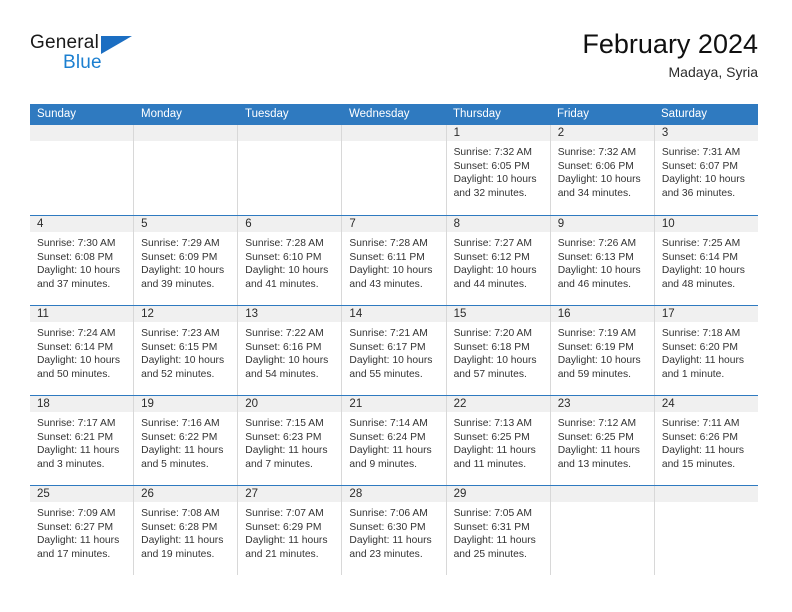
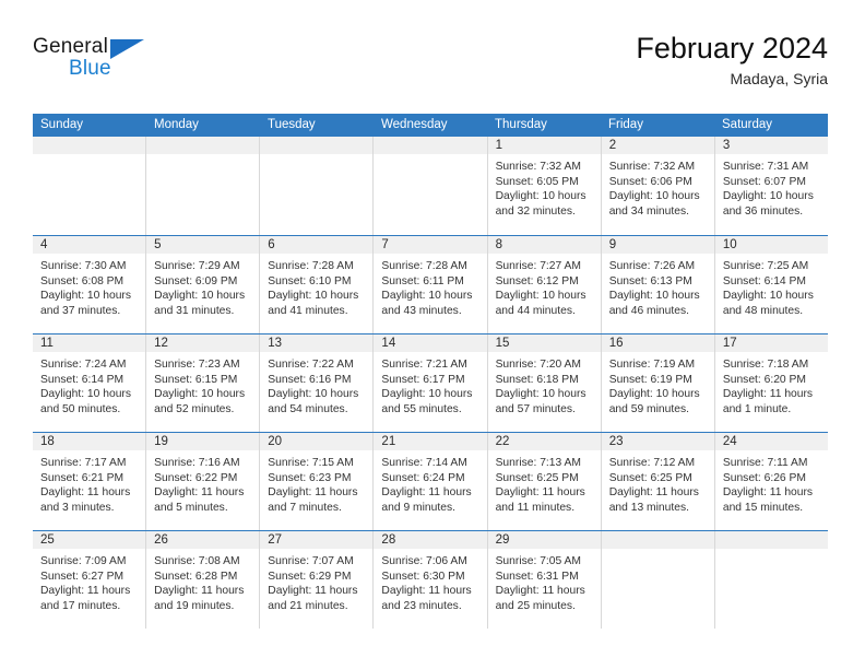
  General
  Blue
  February 2024
  Madaya, Syria
  Sunday
  Monday
  Tuesday
  Wednesday
  Thursday
  Friday
  Saturday
  1
  Sunrise: 7:32 AM
  Sunset: 6:05 PM
  Daylight: 10 hours
  and 32 minutes.
  2
  Sunrise: 7:32 AM
  Sunset: 6:06 PM
  Daylight: 10 hours
  and 34 minutes.
  3
  Sunrise: 7:31 AM
  Sunset: 6:07 PM
  Daylight: 10 hours
  and 36 minutes.
  4
  Sunrise: 7:30 AM
  Sunset: 6:08 PM
  Daylight: 10 hours
  and 37 minutes.
  5
  Sunrise: 7:29 AM
  Sunset: 6:09 PM
  Daylight: 10 hours
- and 39 minutes.
+ and 31 minutes.
  6
  Sunrise: 7:28 AM
  Sunset: 6:10 PM
  Daylight: 10 hours
  and 41 minutes.
  7
  Sunrise: 7:28 AM
  Sunset: 6:11 PM
  Daylight: 10 hours
  and 43 minutes.
  8
  Sunrise: 7:27 AM
  Sunset: 6:12 PM
  Daylight: 10 hours
  and 44 minutes.
  9
  Sunrise: 7:26 AM
  Sunset: 6:13 PM
  Daylight: 10 hours
  and 46 minutes.
  10
  Sunrise: 7:25 AM
  Sunset: 6:14 PM
  Daylight: 10 hours
  and 48 minutes.
  11
  Sunrise: 7:24 AM
  Sunset: 6:14 PM
  Daylight: 10 hours
  and 50 minutes.
  12
  Sunrise: 7:23 AM
  Sunset: 6:15 PM
  Daylight: 10 hours
  and 52 minutes.
  13
  Sunrise: 7:22 AM
  Sunset: 6:16 PM
  Daylight: 10 hours
  and 54 minutes.
  14
  Sunrise: 7:21 AM
  Sunset: 6:17 PM
  Daylight: 10 hours
  and 55 minutes.
  15
  Sunrise: 7:20 AM
  Sunset: 6:18 PM
  Daylight: 10 hours
  and 57 minutes.
  16
  Sunrise: 7:19 AM
  Sunset: 6:19 PM
  Daylight: 10 hours
  and 59 minutes.
  17
  Sunrise: 7:18 AM
  Sunset: 6:20 PM
  Daylight: 11 hours
  and 1 minute.
  18
  Sunrise: 7:17 AM
  Sunset: 6:21 PM
  Daylight: 11 hours
  and 3 minutes.
  19
  Sunrise: 7:16 AM
  Sunset: 6:22 PM
  Daylight: 11 hours
  and 5 minutes.
  20
  Sunrise: 7:15 AM
  Sunset: 6:23 PM
  Daylight: 11 hours
  and 7 minutes.
  21
  Sunrise: 7:14 AM
  Sunset: 6:24 PM
  Daylight: 11 hours
  and 9 minutes.
  22
  Sunrise: 7:13 AM
  Sunset: 6:25 PM
  Daylight: 11 hours
  and 11 minutes.
  23
  Sunrise: 7:12 AM
  Sunset: 6:25 PM
  Daylight: 11 hours
  and 13 minutes.
  24
  Sunrise: 7:11 AM
  Sunset: 6:26 PM
  Daylight: 11 hours
  and 15 minutes.
  25
  Sunrise: 7:09 AM
  Sunset: 6:27 PM
  Daylight: 11 hours
  and 17 minutes.
  26
  Sunrise: 7:08 AM
  Sunset: 6:28 PM
  Daylight: 11 hours
  and 19 minutes.
  27
  Sunrise: 7:07 AM
  Sunset: 6:29 PM
  Daylight: 11 hours
  and 21 minutes.
  28
  Sunrise: 7:06 AM
  Sunset: 6:30 PM
  Daylight: 11 hours
  and 23 minutes.
  29
  Sunrise: 7:05 AM
  Sunset: 6:31 PM
  Daylight: 11 hours
  and 25 minutes.
